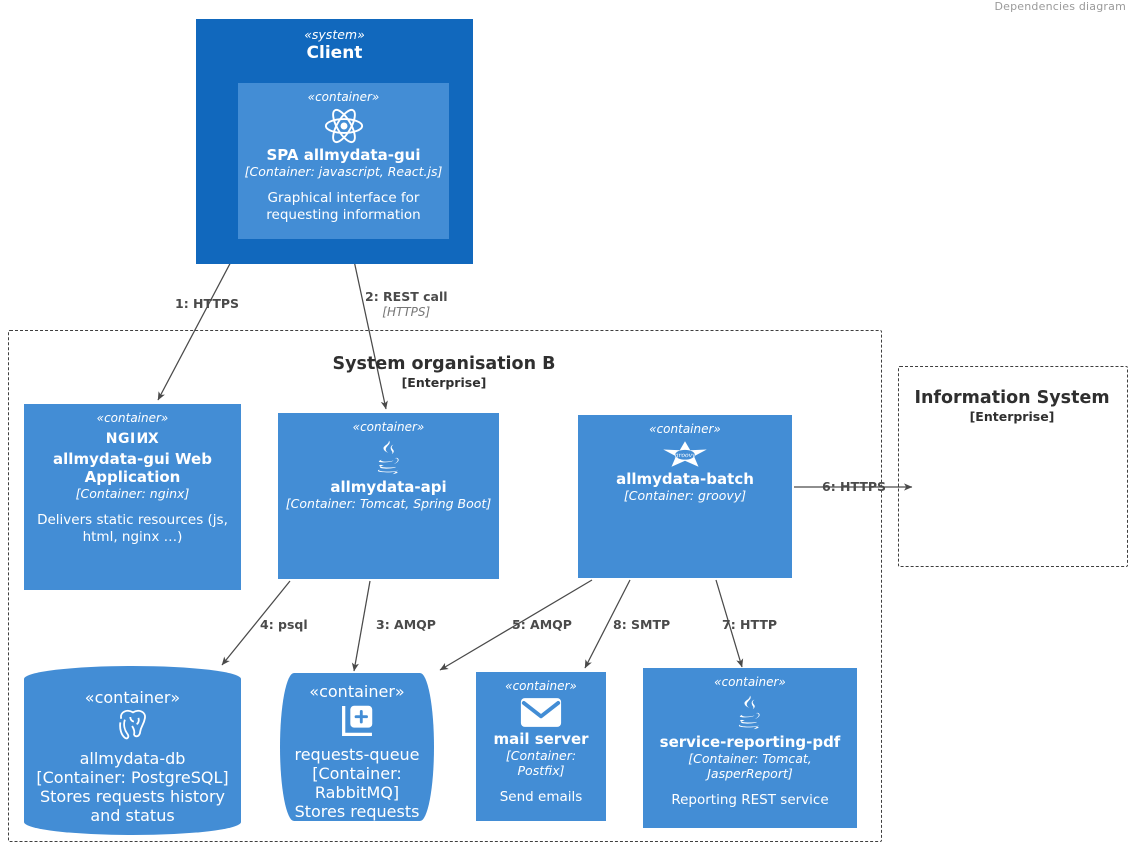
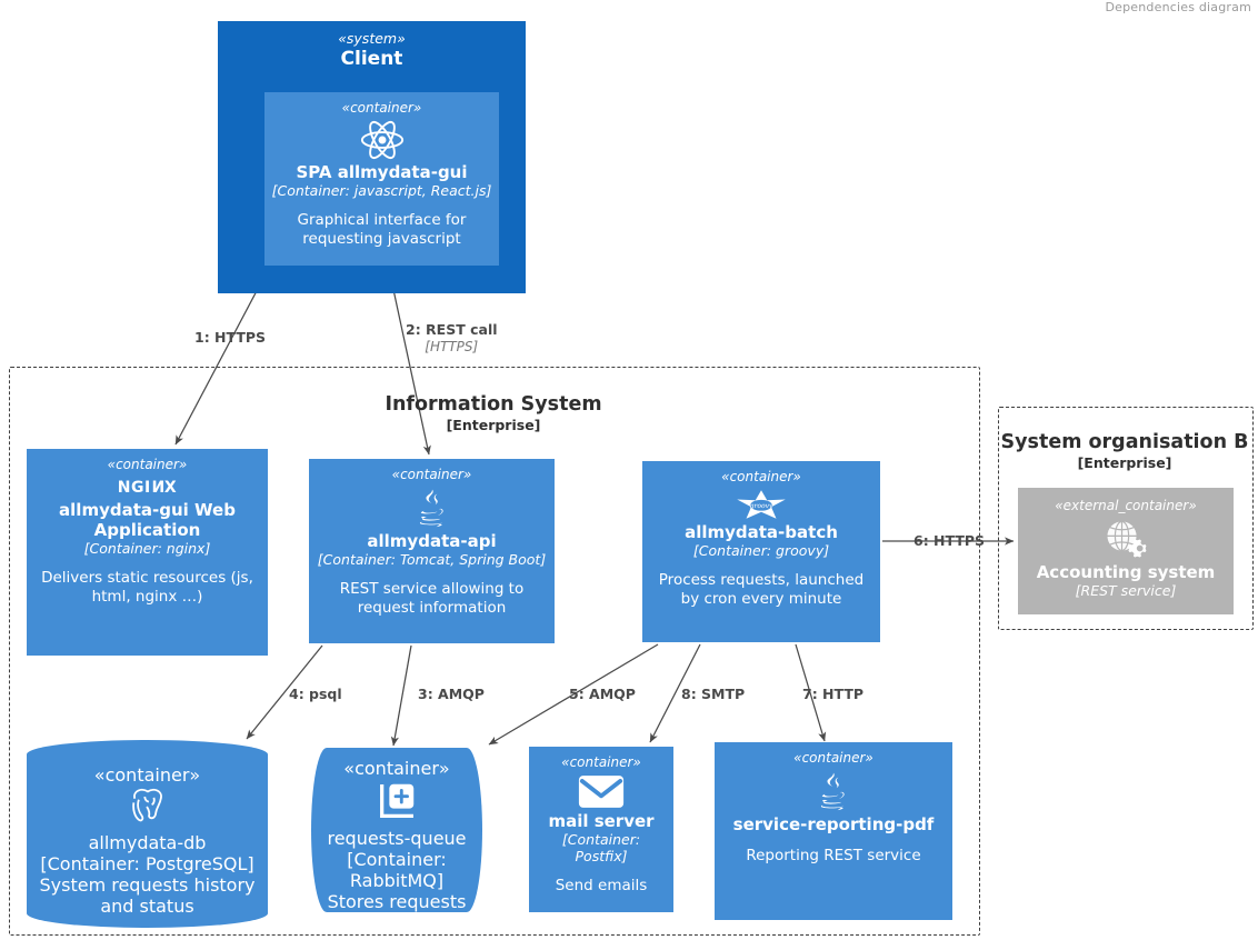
  Dependencies diagram
- System organisation B
+ Information System
  [Enterprise]
- Information System
+ System organisation B
  [Enterprise]
  1: HTTPS
  2: REST call
  [HTTPS]
  3: AMQP
  4: psql
  5: AMQP
  6: HTTPS
  7: HTTP
  8: SMTP
  «system»
  Client
  «container»
  SPA allmydata-gui
  [Container: javascript, React.js]
- Graphical interface for requesting information
+ Graphical interface for requesting javascript
  «container»
  allmydata-gui Web Application
  [Container: nginx]
  Delivers static resources (js, html, nginx …)
  «container»
  allmydata-api
  [Container: Tomcat, Spring Boot]
+ REST service allowing to request information
  «container»
  allmydata-batch
  [Container: groovy]
+ Process requests, launched by cron every minute
+ «external_container»
+ Accounting system
+ [REST service]
  «container»
  allmydata-db
  [Container: PostgreSQL]
- Stores requests history and status
+ System requests history and status
  «container»
  requests-queue
  [Container: RabbitMQ]
  Stores requests
  «container»
  mail server
  [Container: Postfix]
  Send emails
  «container»
  service-reporting-pdf
- [Container: Tomcat, JasperReport]
  Reporting REST service
